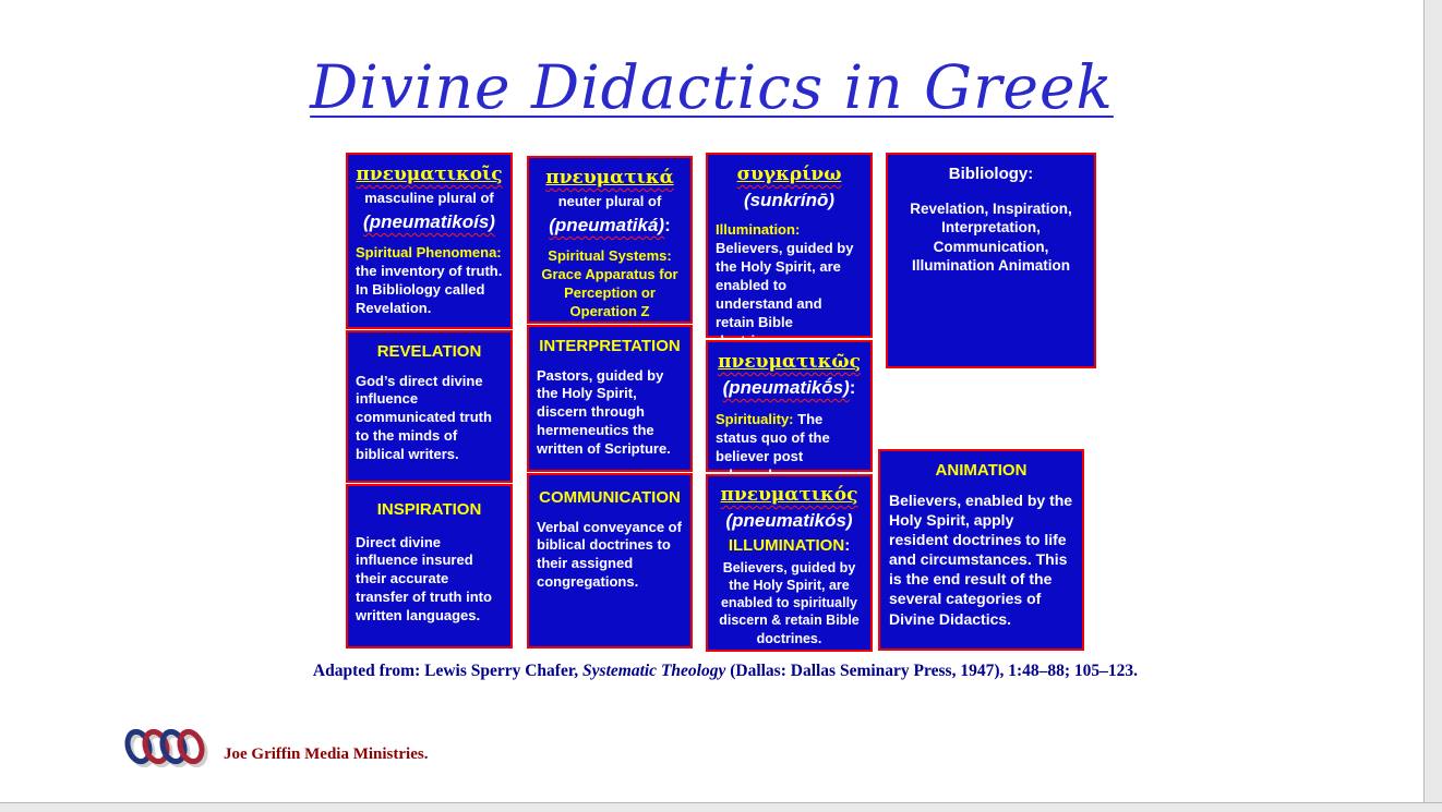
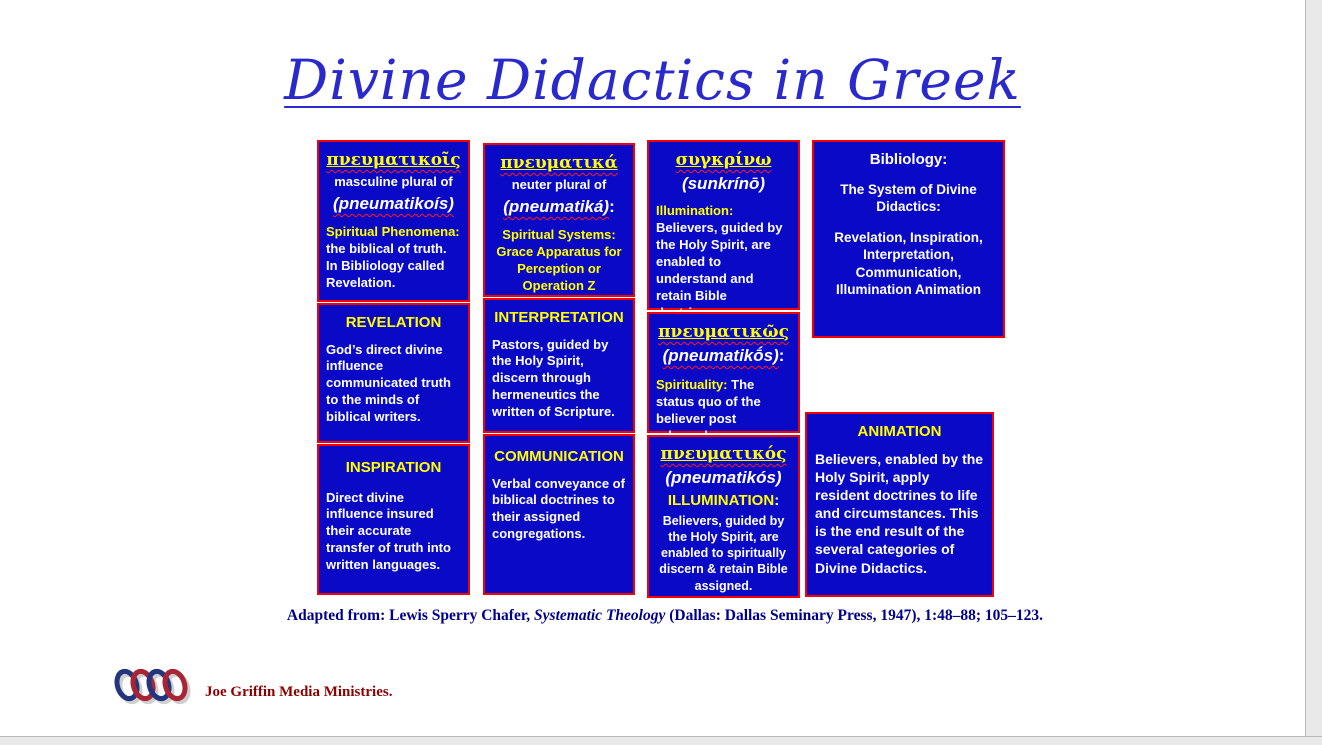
  Divine Didactics in Greek
  πνευματικοῖς
  masculine plural of
  (pneumatikoís)
  Spiritual Phenomena:
- the inventory of truth. In Bibliology called Revelation.
+ the biblical of truth. In Bibliology called Revelation.
  REVELATION
  God’s direct divine influence communicated truth to the minds of biblical writers.
  INSPIRATION
  Direct divine influence insured their accurate transfer of truth into written languages.
  πνευματικά
  neuter plural of
  (pneumatiká):
  Spiritual Systems:
  Grace Apparatus for Perception or Operation Z
  INTERPRETATION
  Pastors, guided by the Holy Spirit, discern through hermeneutics the written of Scripture.
  COMMUNICATION
  Verbal conveyance of biblical doctrines to their assigned congregations.
  συγκρίνω
  (sunkrínō)
  Illumination:
  Believers, guided by the Holy Spirit, are enabled to understand and retain Bible
  πνευματικῶς
  (pneumatikṓs):
  Spirituality: The status quo of the believer post
  πνευματικός
  (pneumatikós)
  ILLUMINATION:
- Believers, guided by the Holy Spirit, are enabled to spiritually discern & retain Bible doctrines.
+ Believers, guided by the Holy Spirit, are enabled to spiritually discern & retain Bible assigned.
  Bibliology:
+ The System of Divine Didactics:
  Revelation, Inspiration, Interpretation, Communication, Illumination Animation
  ANIMATION
  Believers, enabled by the Holy Spirit, apply resident doctrines to life and circumstances. This is the end result of the several categories of Divine Didactics.
  Adapted from: Lewis Sperry Chafer, Systematic Theology (Dallas: Dallas Seminary Press, 1947), 1:48–88; 105–123.
  Joe Griffin Media Ministries.
